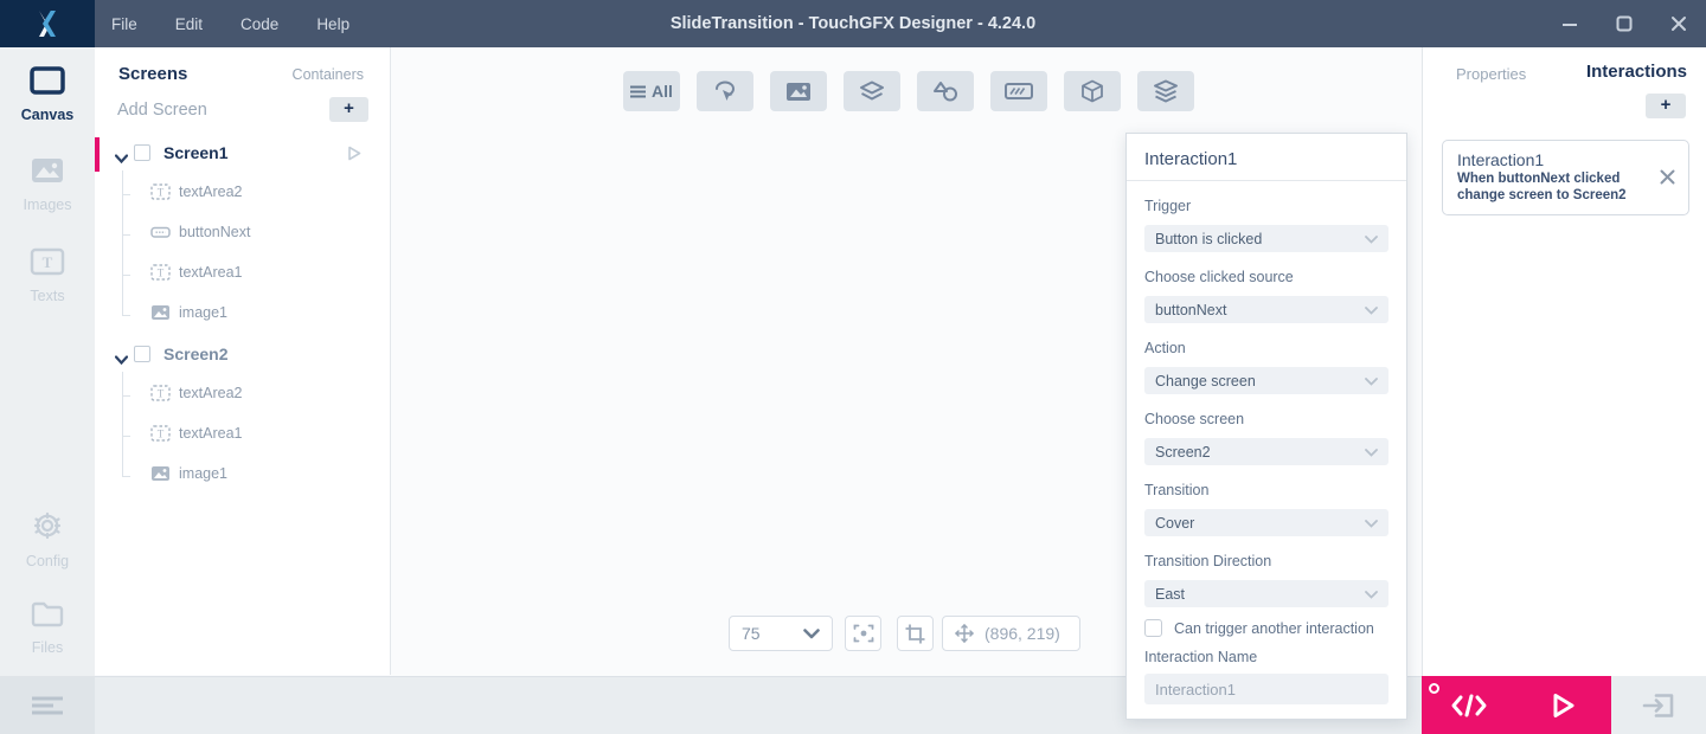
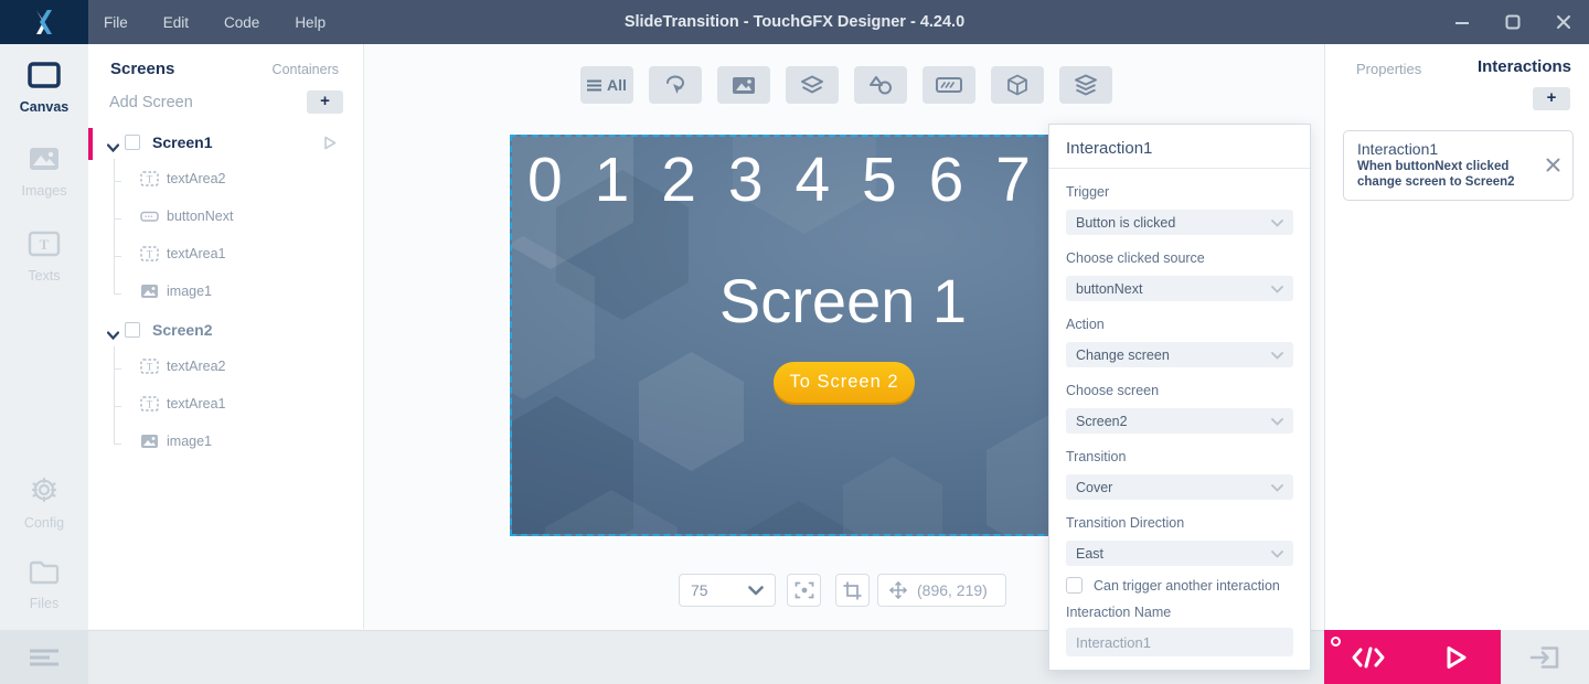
  File
  Edit
  Code
  Help
  SlideTransition - TouchGFX Designer - 4.24.0
  Canvas
  Images
  T
  Texts
  Config
  Files
  Screens
  Containers
  Add Screen
  +
  Screen1
  T
  textArea2
  buttonNext
  T
  textArea1
  image1
  Screen2
  T
  textArea2
  T
  textArea1
  image1
  All
+ 0
+ 1
+ 2
+ 3
+ 4
+ 5
+ 6
+ 7
+ Screen 1
+ To Screen 2
  75
  (896, 219)
  Interaction1
  Trigger
  Button is clicked
  Choose clicked source
  buttonNext
  Action
  Change screen
  Choose screen
  Screen2
  Transition
  Cover
  Transition Direction
  East
  Can trigger another interaction
  Interaction Name
  Interaction1
  Properties
  Interactions
  +
  Interaction1
  When buttonNext clicked
  change screen to Screen2
